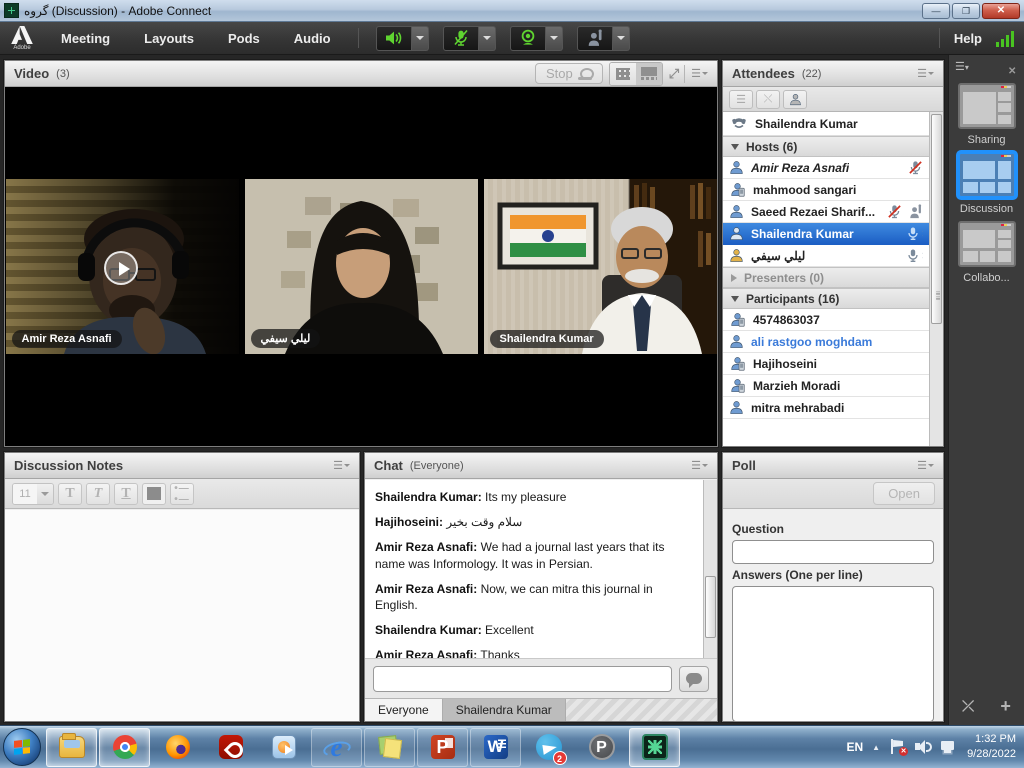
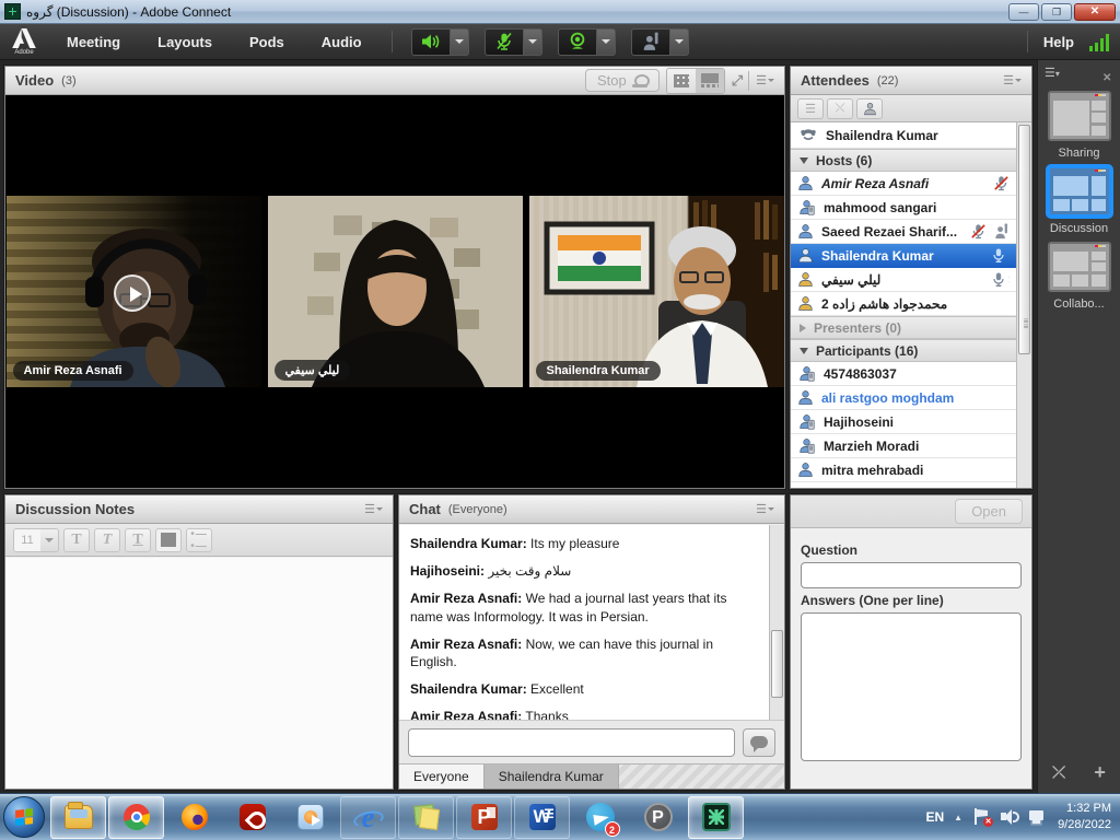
  گروه (Discussion) - Adobe Connect
  Meeting
  Layouts
  Pods
  Audio
  Help
  Video
  (3)
  Stop
  ⤢
  Amir Reza Asnafi
  ليلي سيفي
  Shailendra Kumar
  Attendees
  (22)
  ☰
  ⤬
  Shailendra Kumar
  Hosts (6)
  Amir Reza Asnafi
  mahmood sangari
  Saeed Rezaei Sharif...
  Shailendra Kumar
  ليلي سيفي
+ محمدجواد هاشم زاده 2
  Presenters (0)
  Participants (16)
  4574863037
  ali rastgoo moghdam
  Hajihoseini
  Marzieh Moradi
  mitra mehrabadi
  ≡
  ≡
  Discussion Notes
  11
  T
  T
  T
  •—
  •—
  Chat
  (Everyone)
  Shailendra Kumar: Its my pleasure
  Hajihoseini: سلام وقت بخیر
  Amir Reza Asnafi: We had a journal last years that its name was Informology. It was in Persian.
- Amir Reza Asnafi: Now, we can mitra this journal in English.
+ Amir Reza Asnafi: Now, we can have this journal in English.
  Shailendra Kumar: Excellent
  Amir Reza Asnafi: Thanks
  Everyone
  Shailendra Kumar
- Poll
  Open
  Question
  Answers (One per line)
  ☰
  Sharing
  Discussion
  Collabo...
  ⤫
  +
  e
  P
  W
  2
  P
  EN
  ▲
  1:32 PM
  9/28/2022
